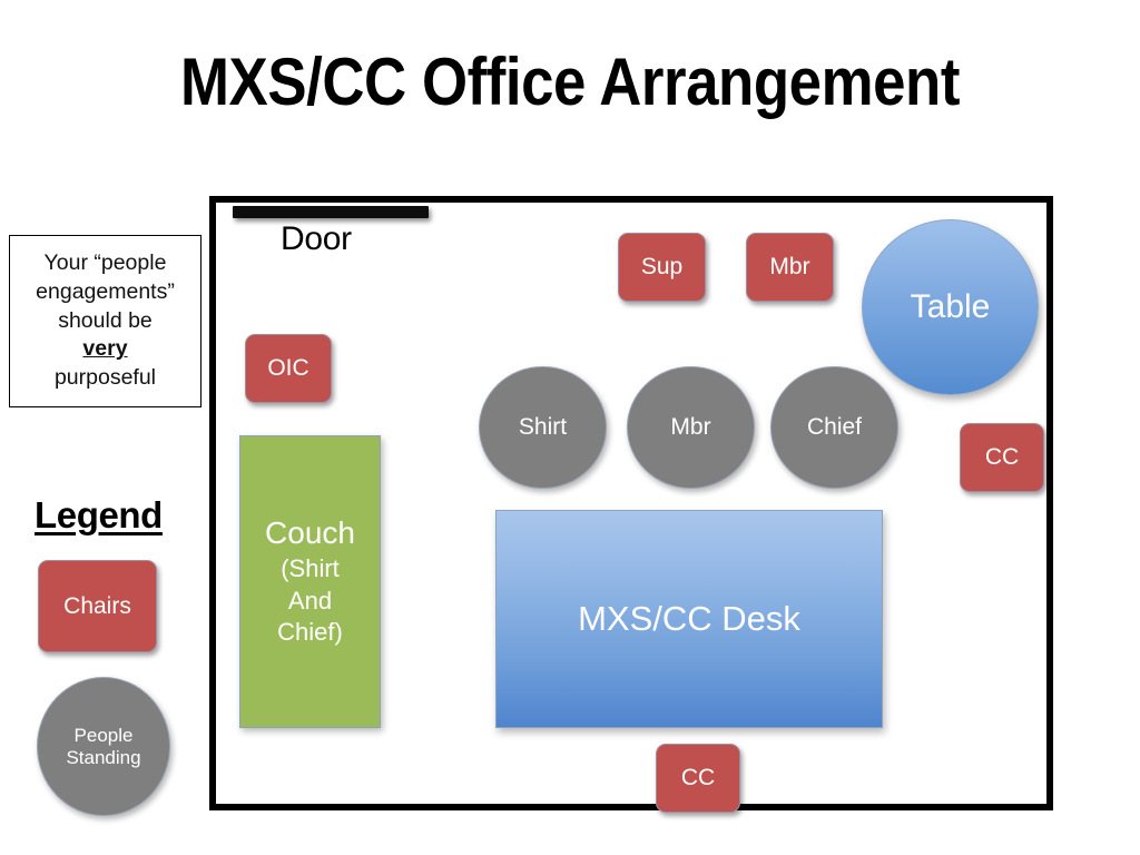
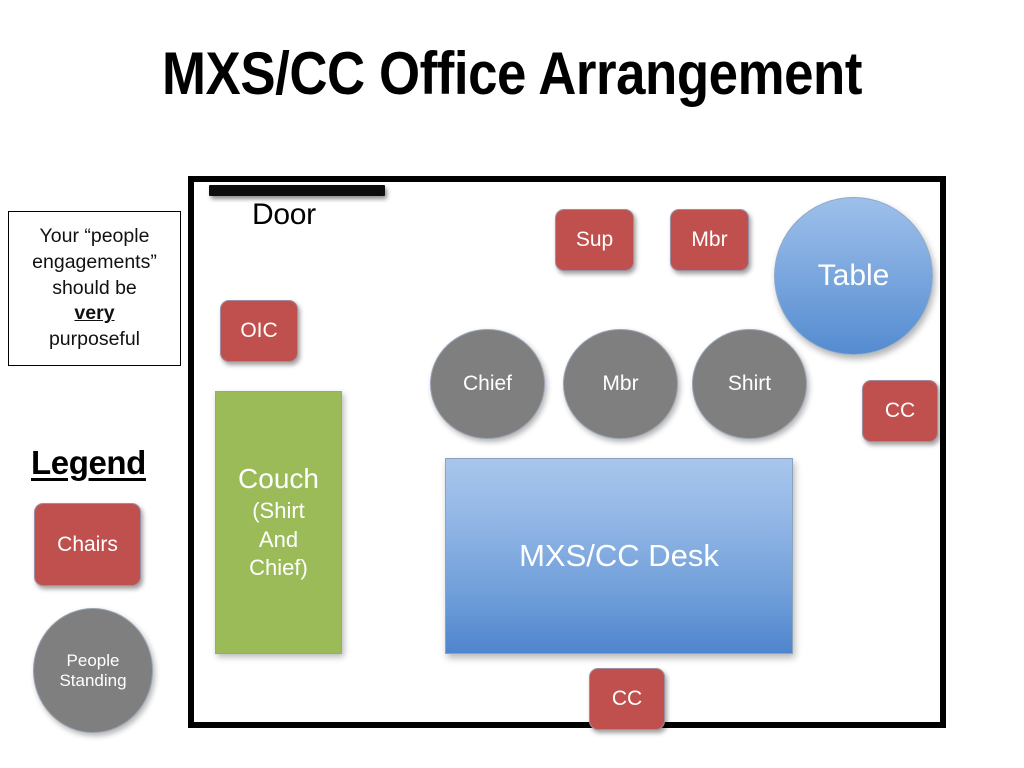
  MXS/CC Office Arrangement
  Your “people
  engagements”
  should be
  very
  purposeful
  Legend
  Chairs
  People
  Standing
  Door
  OIC
  Sup
  Mbr
  CC
  CC
- Shirt
+ Chief
  Mbr
- Chief
+ Shirt
  Table
  Couch
  (Shirt
  And
  Chief)
  MXS/CC Desk
